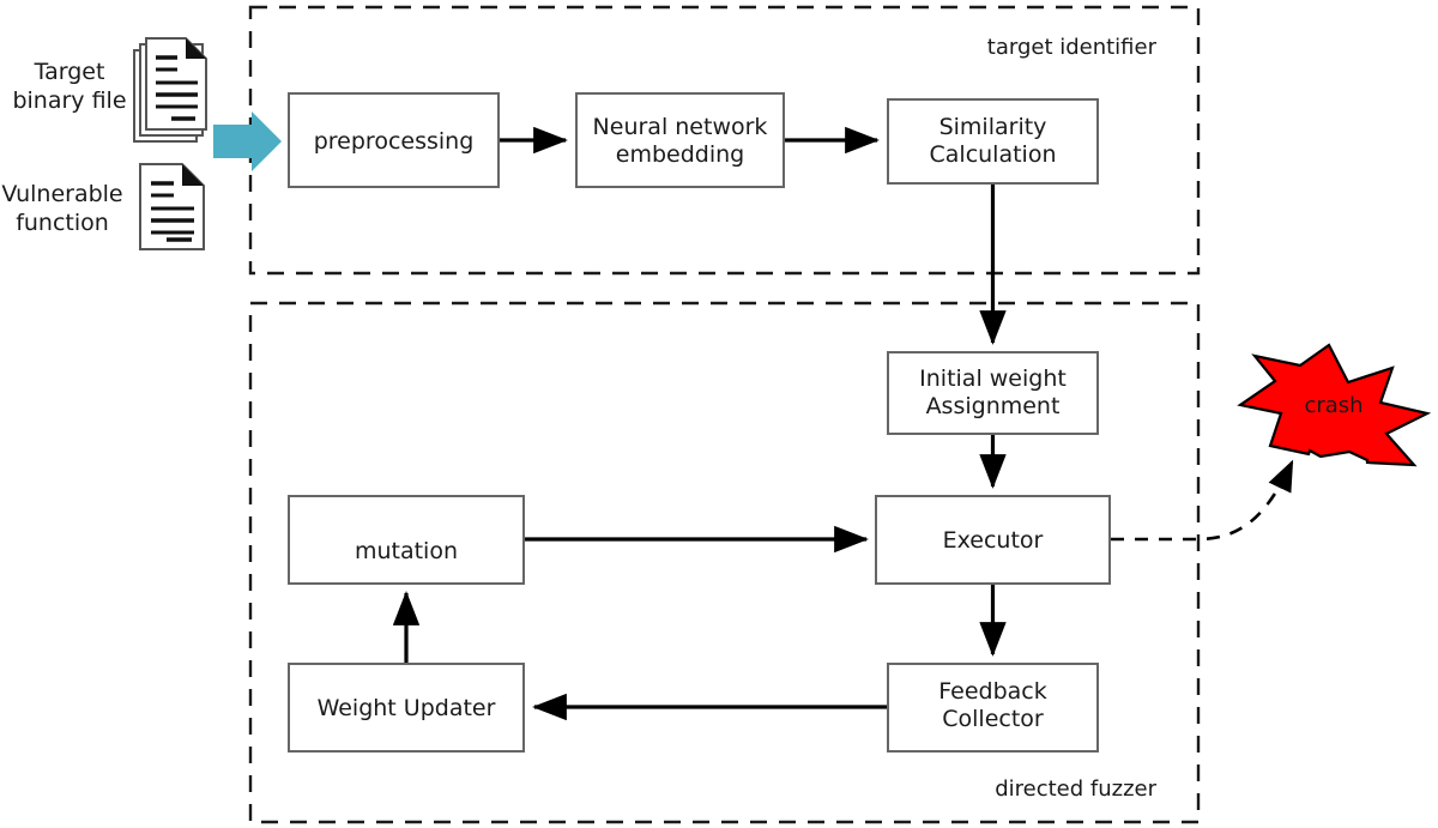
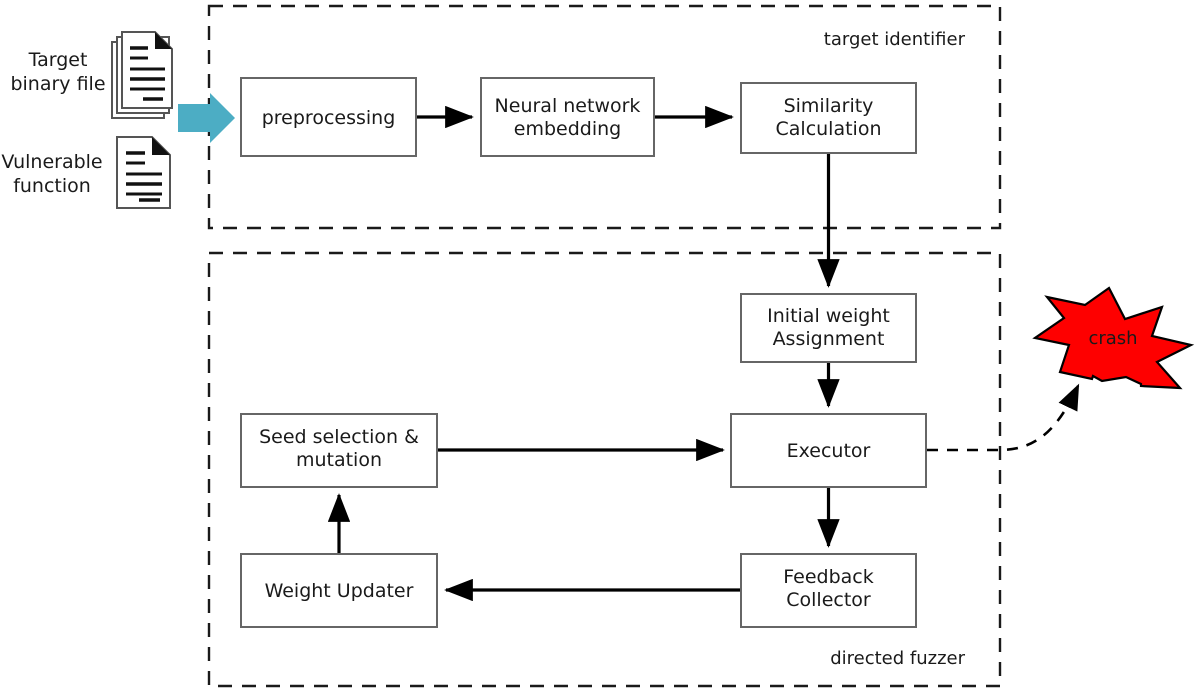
  Target
  binary file
  Vulnerable
  function
  target identifier
  directed fuzzer
  preprocessing
  Neural network
  embedding
  Similarity
  Calculation
  Initial weight
  Assignment
  Executor
+ Seed selection &
  mutation
  Weight Updater
  Feedback
  Collector
  crash
